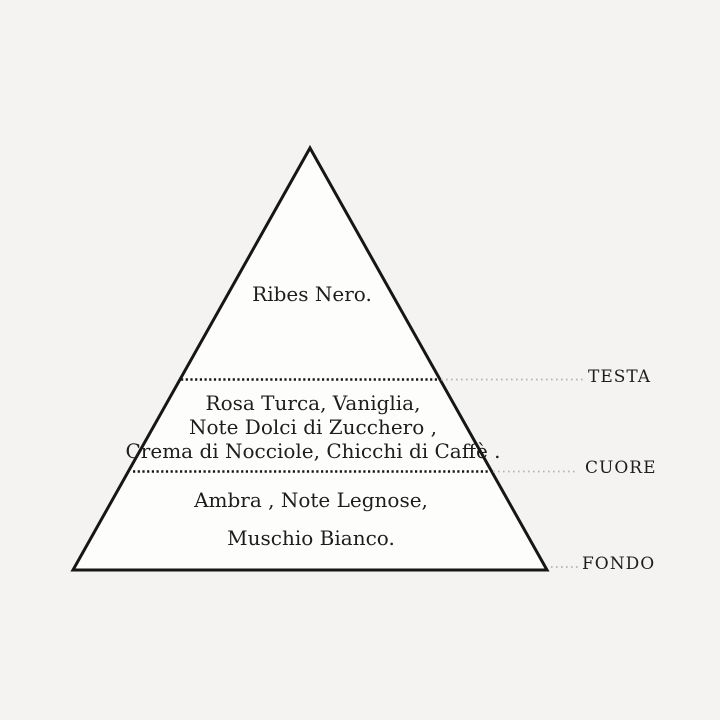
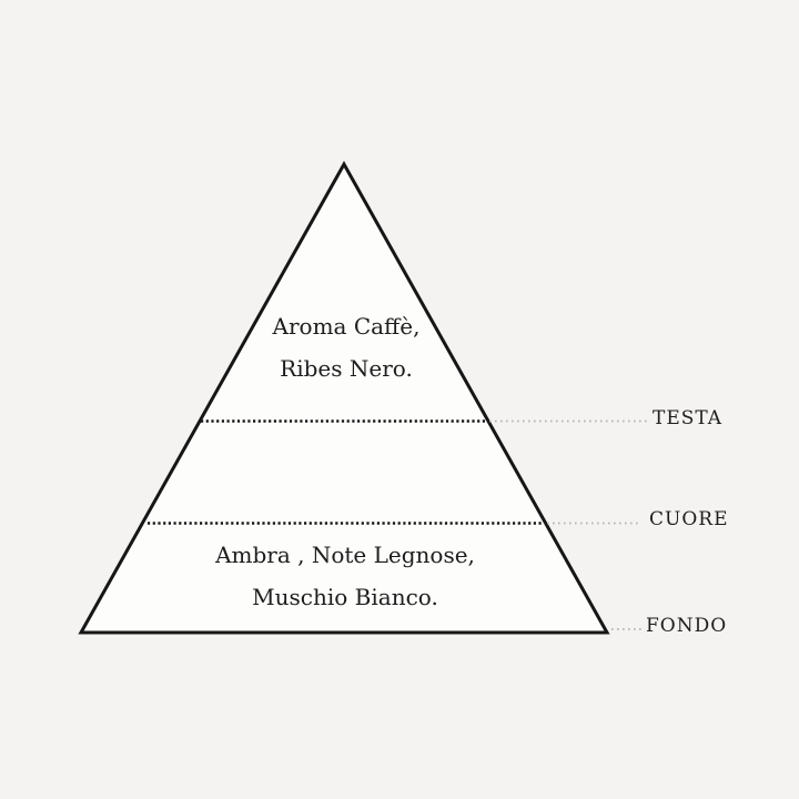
+ Aroma Caffè,
  Ribes Nero.
- Rosa Turca, Vaniglia,
- Note Dolci di Zucchero ,
- Crema di Nocciole, Chicchi di Caffè .
  Ambra , Note Legnose,
  Muschio Bianco.
  TESTA
  CUORE
  FONDO
